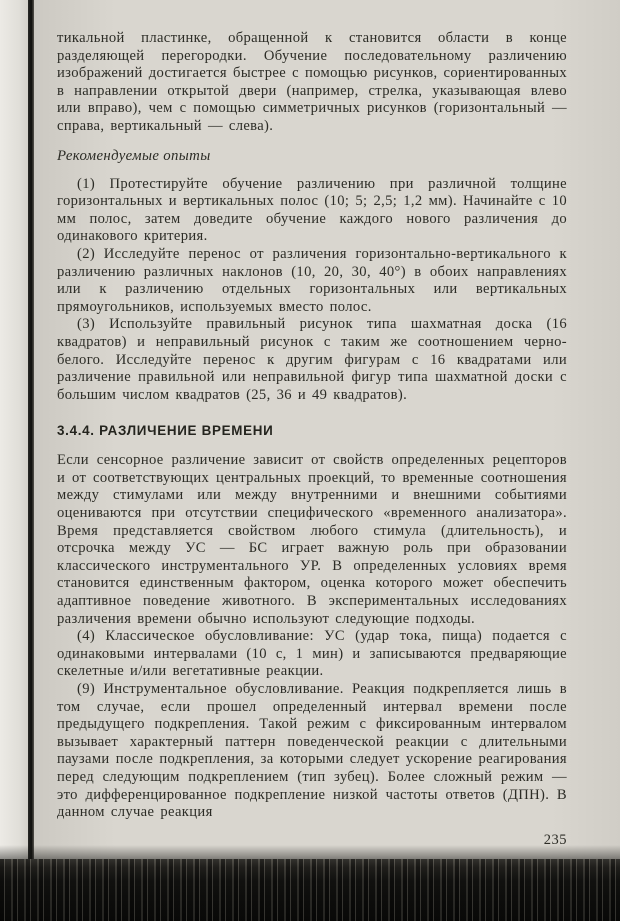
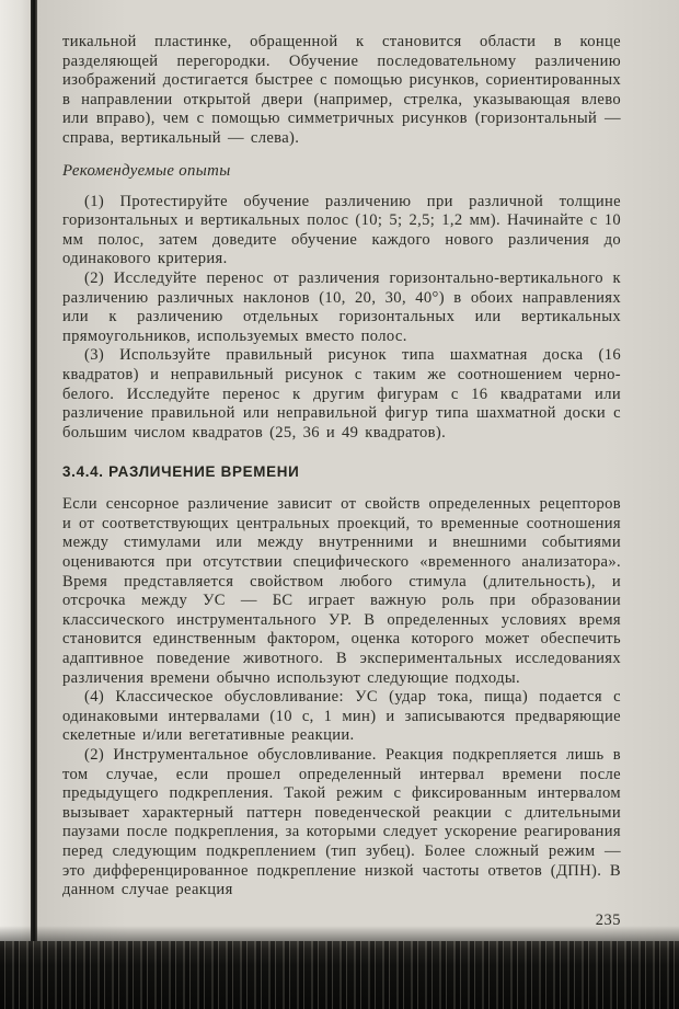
  тикальной пластинке, обращенной к становится области в конце разделяющей перегородки. Обучение последовательному различению изображений достигается быстрее с помощью рисунков, сориентированных в направлении открытой двери (например, стрелка, указывающая влево или вправо), чем с помощью симметричных рисунков (горизонтальный — справа, вертикальный — слева).
  Рекомендуемые опыты
  (1) Протестируйте обучение различению при различной толщине горизонтальных и вертикальных полос (10; 5; 2,5; 1,2 мм). Начинайте с 10 мм полос, затем доведите обучение каждого нового различения до одинакового критерия.
  (2) Исследуйте перенос от различения горизонтально-вертикального к различению различных наклонов (10, 20, 30, 40°) в обоих направлениях или к различению отдельных горизонтальных или вертикальных прямоугольников, используемых вместо полос.
  (3) Используйте правильный рисунок типа шахматная доска (16 квадратов) и неправильный рисунок с таким же соотношением черно-белого. Исследуйте перенос к другим фигурам с 16 квадратами или различение правильной или неправильной фигур типа шахматной доски с большим числом квадратов (25, 36 и 49 квадратов).
  3.4.4. РАЗЛИЧЕНИЕ ВРЕМЕНИ
  Если сенсорное различение зависит от свойств определенных рецепторов и от соответствующих центральных проекций, то временные соотношения между стимулами или между внутренними и внешними событиями оцениваются при отсутствии специфического «временного анализатора». Время представляется свойством любого стимула (длительность), и отсрочка между УС — БС играет важную роль при образовании классического инструментального УР. В определенных условиях время становится единственным фактором, оценка которого может обеспечить адаптивное поведение животного. В экспериментальных исследованиях различения времени обычно используют следующие подходы.
  (4) Классическое обусловливание: УС (удар тока, пища) подается с одинаковыми интервалами (10 с, 1 мин) и записываются предваряющие скелетные и/или вегетативные реакции.
- (9) Инструментальное обусловливание. Реакция подкрепляется лишь в том случае, если прошел определенный интервал времени после предыдущего подкрепления. Такой режим с фиксированным интервалом вызывает характерный паттерн поведенческой реакции с длительными паузами после подкрепления, за которыми следует ускорение реагирования перед следующим подкреплением (тип зубец). Более сложный режим — это дифференцированное подкрепление низкой частоты ответов (ДПН). В данном случае реакция
+ (2) Инструментальное обусловливание. Реакция подкрепляется лишь в том случае, если прошел определенный интервал времени после предыдущего подкрепления. Такой режим с фиксированным интервалом вызывает характерный паттерн поведенческой реакции с длительными паузами после подкрепления, за которыми следует ускорение реагирования перед следующим подкреплением (тип зубец). Более сложный режим — это дифференцированное подкрепление низкой частоты ответов (ДПН). В данном случае реакция
  235
